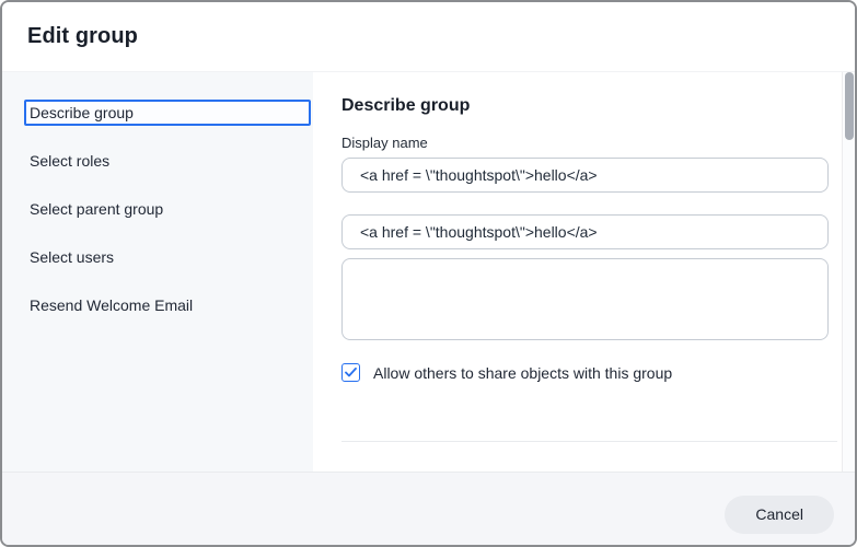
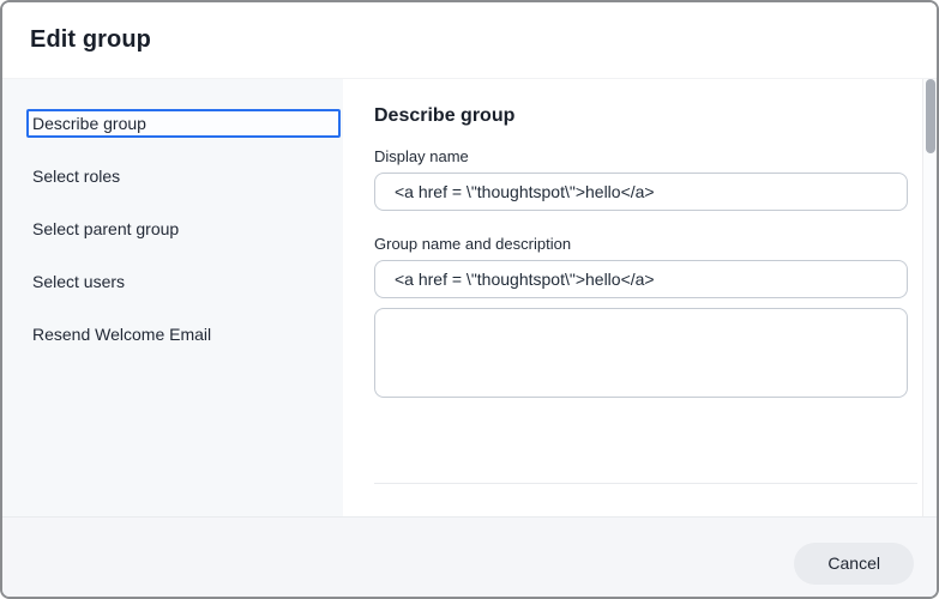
  Edit group
  Describe group
  Select roles
  Select parent group
  Select users
  Resend Welcome Email
  Describe group
  Display name
  <a href = \"thoughtspot\">hello</a>
+ Group name and description
  <a href = \"thoughtspot\">hello</a>
- Allow others to share objects with this group
  Cancel
